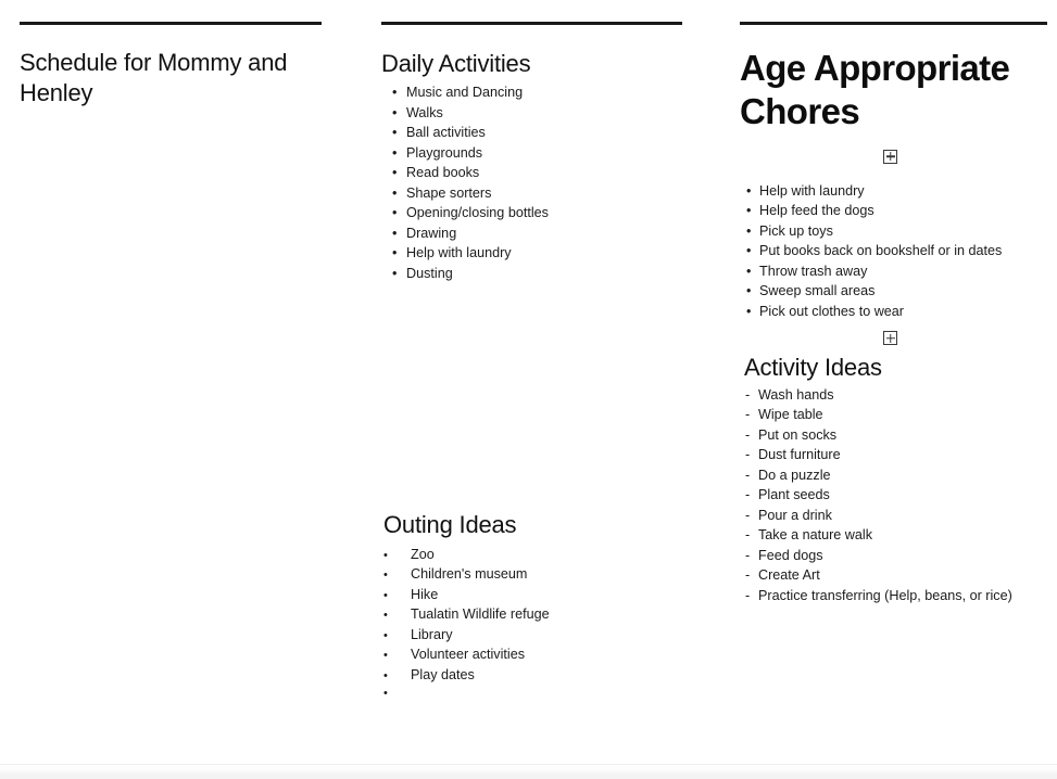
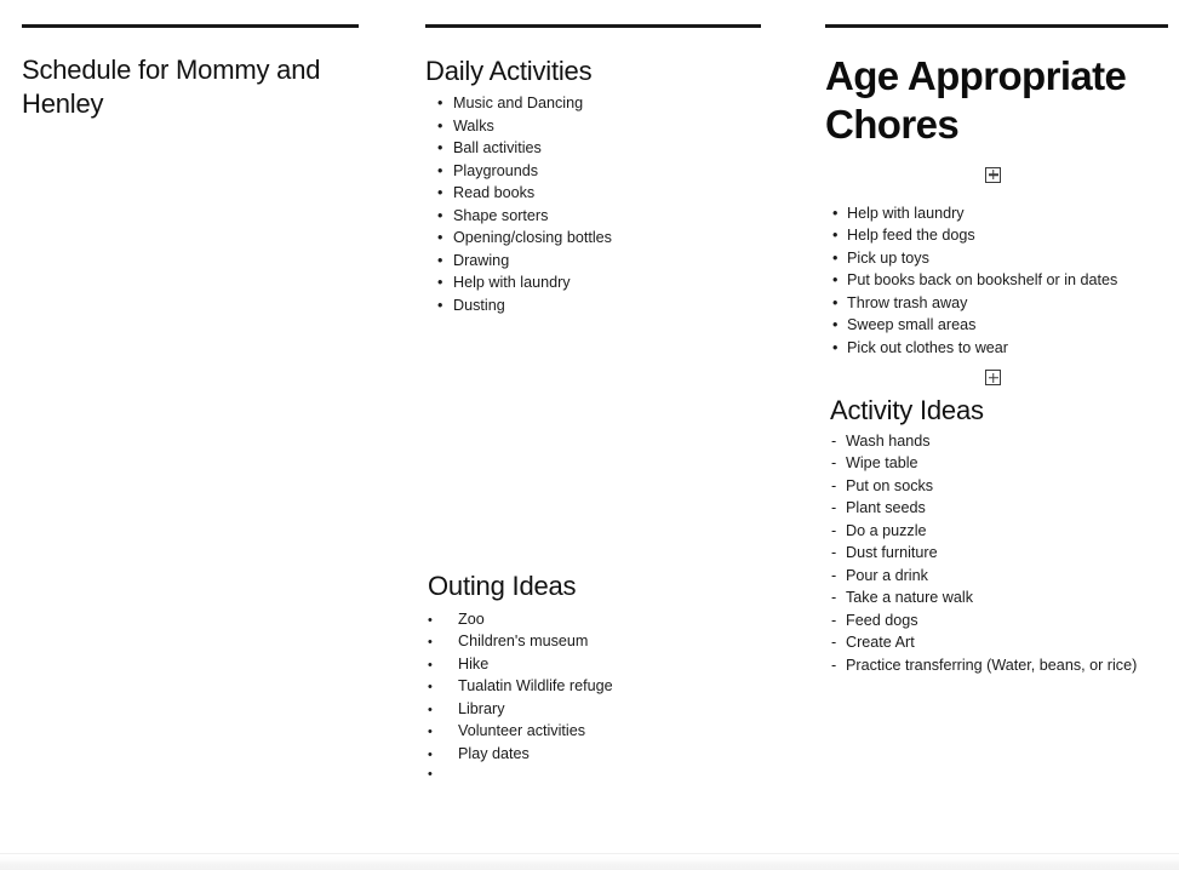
  Schedule for Mommy and Henley
  Daily Activities
  •
  Music and Dancing
  •
  Walks
  •
  Ball activities
  •
  Playgrounds
  •
  Read books
  •
  Shape sorters
  •
  Opening/closing bottles
  •
  Drawing
  •
  Help with laundry
  •
  Dusting
  Outing Ideas
  •
  Zoo
  •
  Children's museum
  •
  Hike
  •
  Tualatin Wildlife refuge
  •
  Library
  •
  Volunteer activities
  •
  Play dates
  •
  Age Appropriate Chores
  •
  Help with laundry
  •
  Help feed the dogs
  •
  Pick up toys
  •
  Put books back on bookshelf or in dates
  •
  Throw trash away
  •
  Sweep small areas
  •
  Pick out clothes to wear
  Activity Ideas
  -
  Wash hands
  -
  Wipe table
  -
  Put on socks
  -
- Dust furniture
+ Plant seeds
  -
  Do a puzzle
  -
- Plant seeds
+ Dust furniture
  -
  Pour a drink
  -
  Take a nature walk
  -
  Feed dogs
  -
  Create Art
  -
- Practice transferring (Help, beans, or rice)
+ Practice transferring (Water, beans, or rice)
